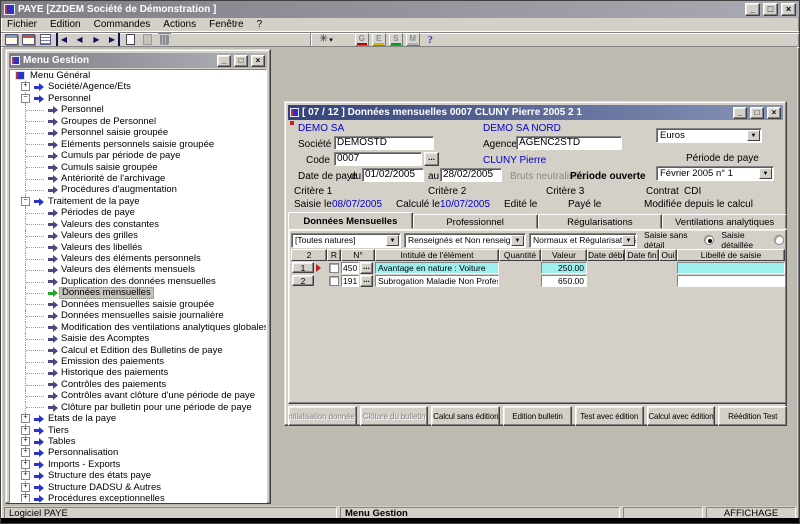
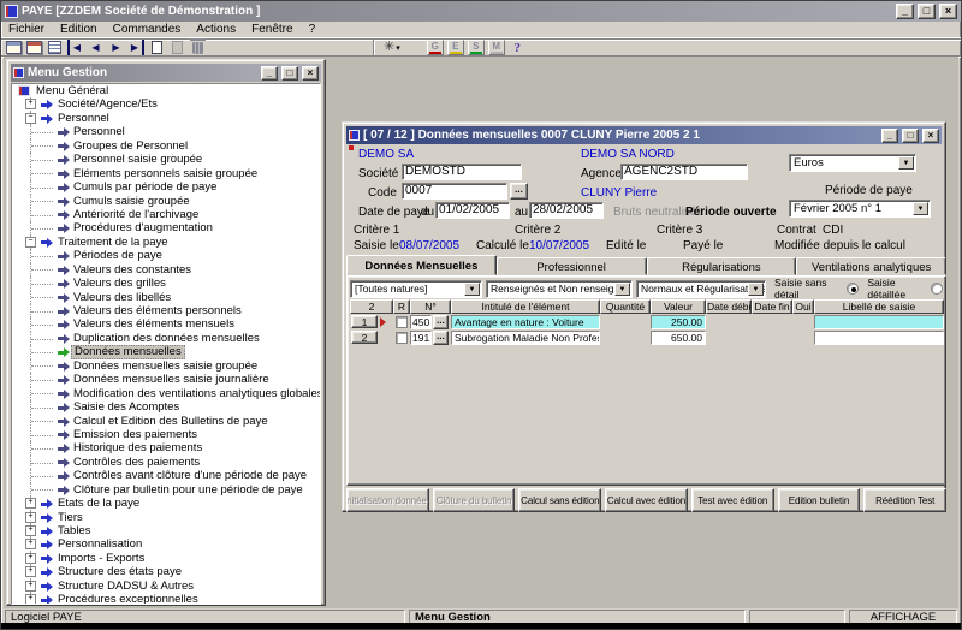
  PAYE [ZZDEM Société de Démonstration ]
  _
  □
  ×
  Fichier
  Edition
  Commandes
  Actions
  Fenêtre
  ?
  ◀
  ◀
  ▶
  ▶
  ✳
  G
  E
  S
  M
  ?
  Menu Gestion
  _
  □
  ×
  Menu Général
  +
  Société/Agence/Ets
  −
  Personnel
  Personnel
  Groupes de Personnel
  Personnel saisie groupée
  Eléments personnels saisie groupée
  Cumuls par période de paye
  Cumuls saisie groupée
  Antériorité de l'archivage
  Procédures d'augmentation
  −
  Traitement de la paye
  Périodes de paye
  Valeurs des constantes
  Valeurs des grilles
  Valeurs des libellés
  Valeurs des éléments personnels
  Valeurs des éléments mensuels
  Duplication des données mensuelles
  Données mensuelles
  Données mensuelles saisie groupée
  Données mensuelles saisie journalière
  Modification des ventilations analytiques globale
  Saisie des Acomptes
  Calcul et Edition des Bulletins de paye
  Emission des paiements
  Historique des paiements
  Contrôles des paiements
  Contrôles avant clôture d'une période de paye
  Clôture par bulletin pour une période de paye
  +
  Etats de la paye
  +
  Tiers
  +
  Tables
  +
  Personnalisation
  +
  Imports - Exports
  +
  Structure des états paye
  +
  Structure DADSU & Autres
  +
  Procédures exceptionnelles
  [ 07 / 12 ] Données mensuelles 0007 CLUNY Pierre 2005 2 1
  _
  □
  ×
  DEMO SA
  DEMO SA NORD
  Société
  DEMOSTD
  Agence
  AGENC2STD
  Euros
  Code
  0007
  ...
  CLUNY Pierre
  Période de paye
  Date de paye
  du
  01/02/2005
  au
  28/02/2005
  Bruts neutralisés
  Période ouverte
  Février 2005 n° 1
  Critère 1
  Critère 2
  Critère 3
  Contrat
  CDI
  Saisie le
  08/07/2005
  Calculé le
  10/07/2005
  Edité le
  Payé le
  Modifiée depuis le calcul
  Données Mensuelles
  Professionnel
  Régularisations
  Ventilations analytiques
  [Toutes natures]
  Renseignés et Non renseig
  Normaux et Régularisas
  Saisie sans détail
  Saisie détaillée
  2
  R
  N°
  Intitulé de l'élément
  Quantité
  Valeur
  Date déb
  Date fin
  Oui
  Libellé de saisie
  1
  450
  ...
  Avantage en nature : Voiture
  250.00
  2
  191
  ...
  Subrogation Maladie Non Profes
  650.00
  Initialisation données
  Clôture du bulletin
  Calcul sans édition
- Edition bulletin
+ Calcul avec édition
  Test avec édition
- Calcul avec édition
+ Edition bulletin
  Réédition Test
  Logiciel PAYE
  Menu Gestion
  AFFICHAGE
